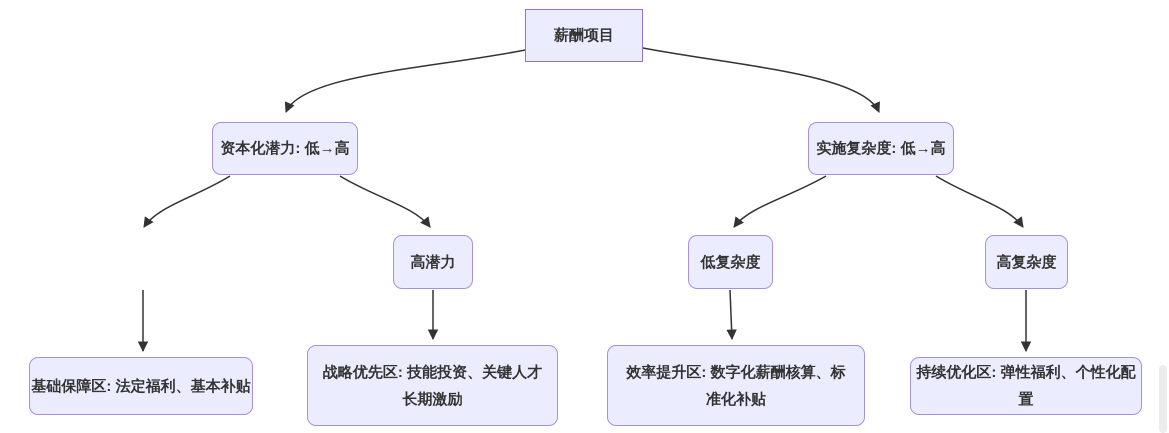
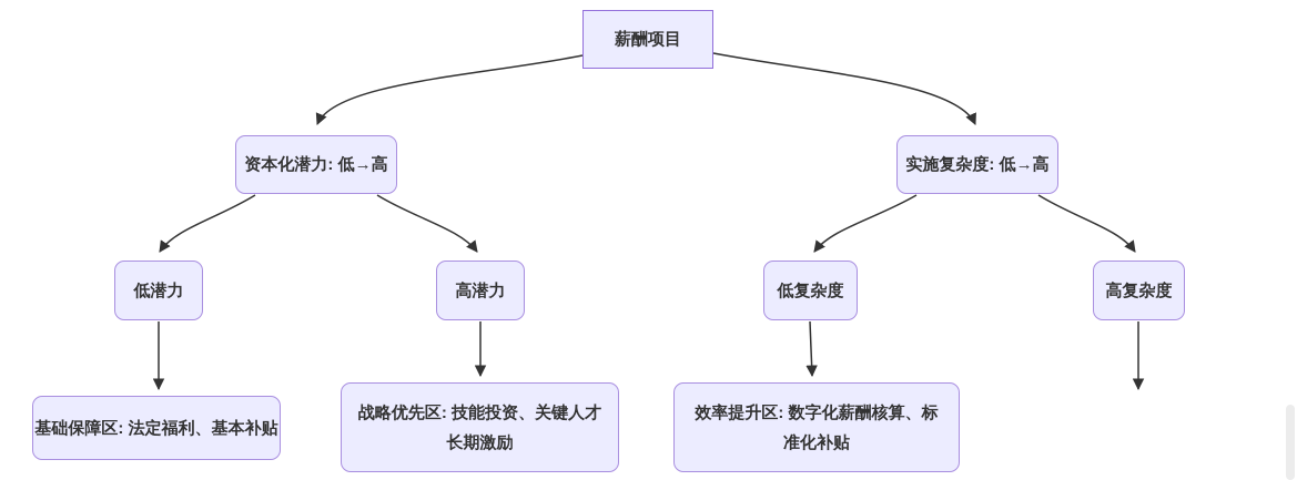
  薪酬项目
  资本化潜力: 低→高
  实施复杂度: 低→高
+ 低潜力
  高潜力
  低复杂度
  高复杂度
  基础保障区: 法定福利、基本补贴
  战略优先区: 技能投资、关键人才长期激励
  效率提升区: 数字化薪酬核算、标准化补贴
- 持续优化区: 弹性福利、个性化配置
